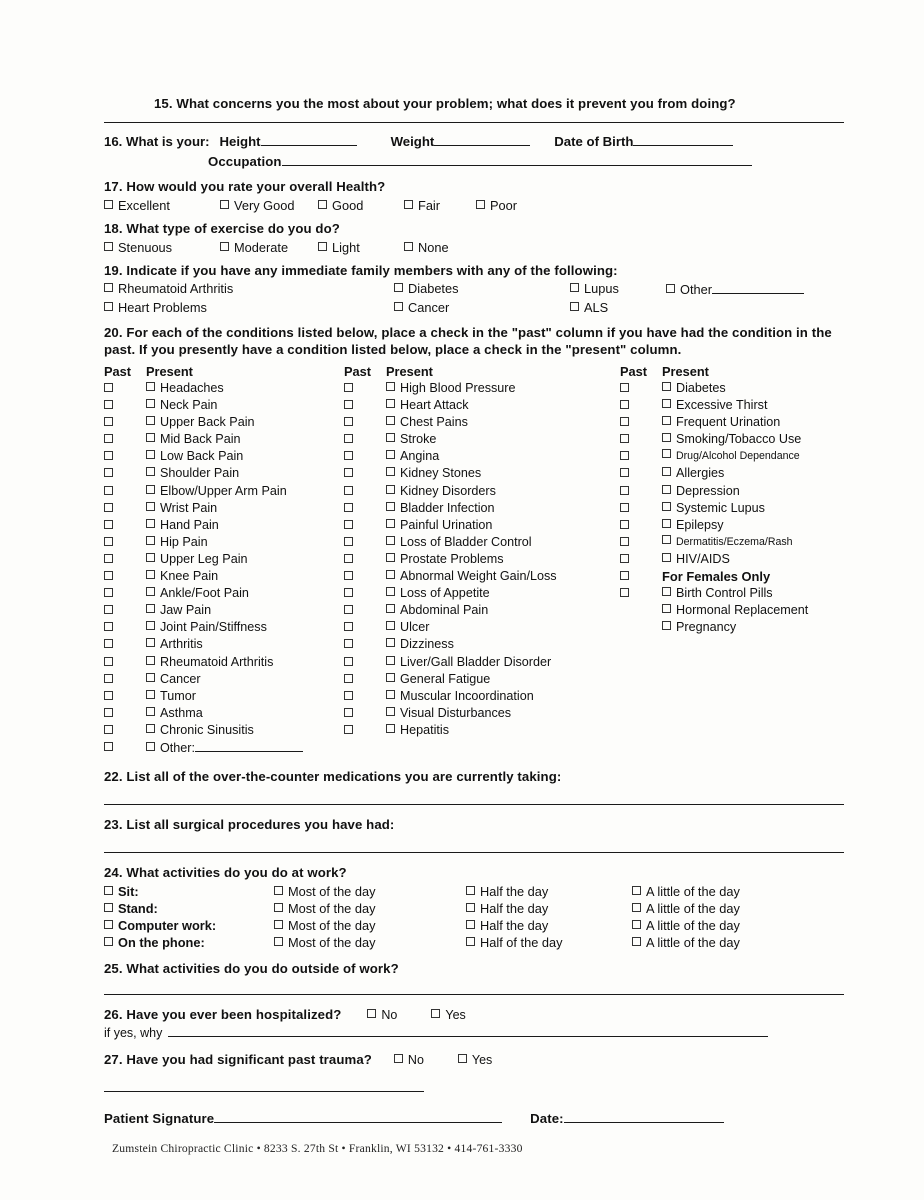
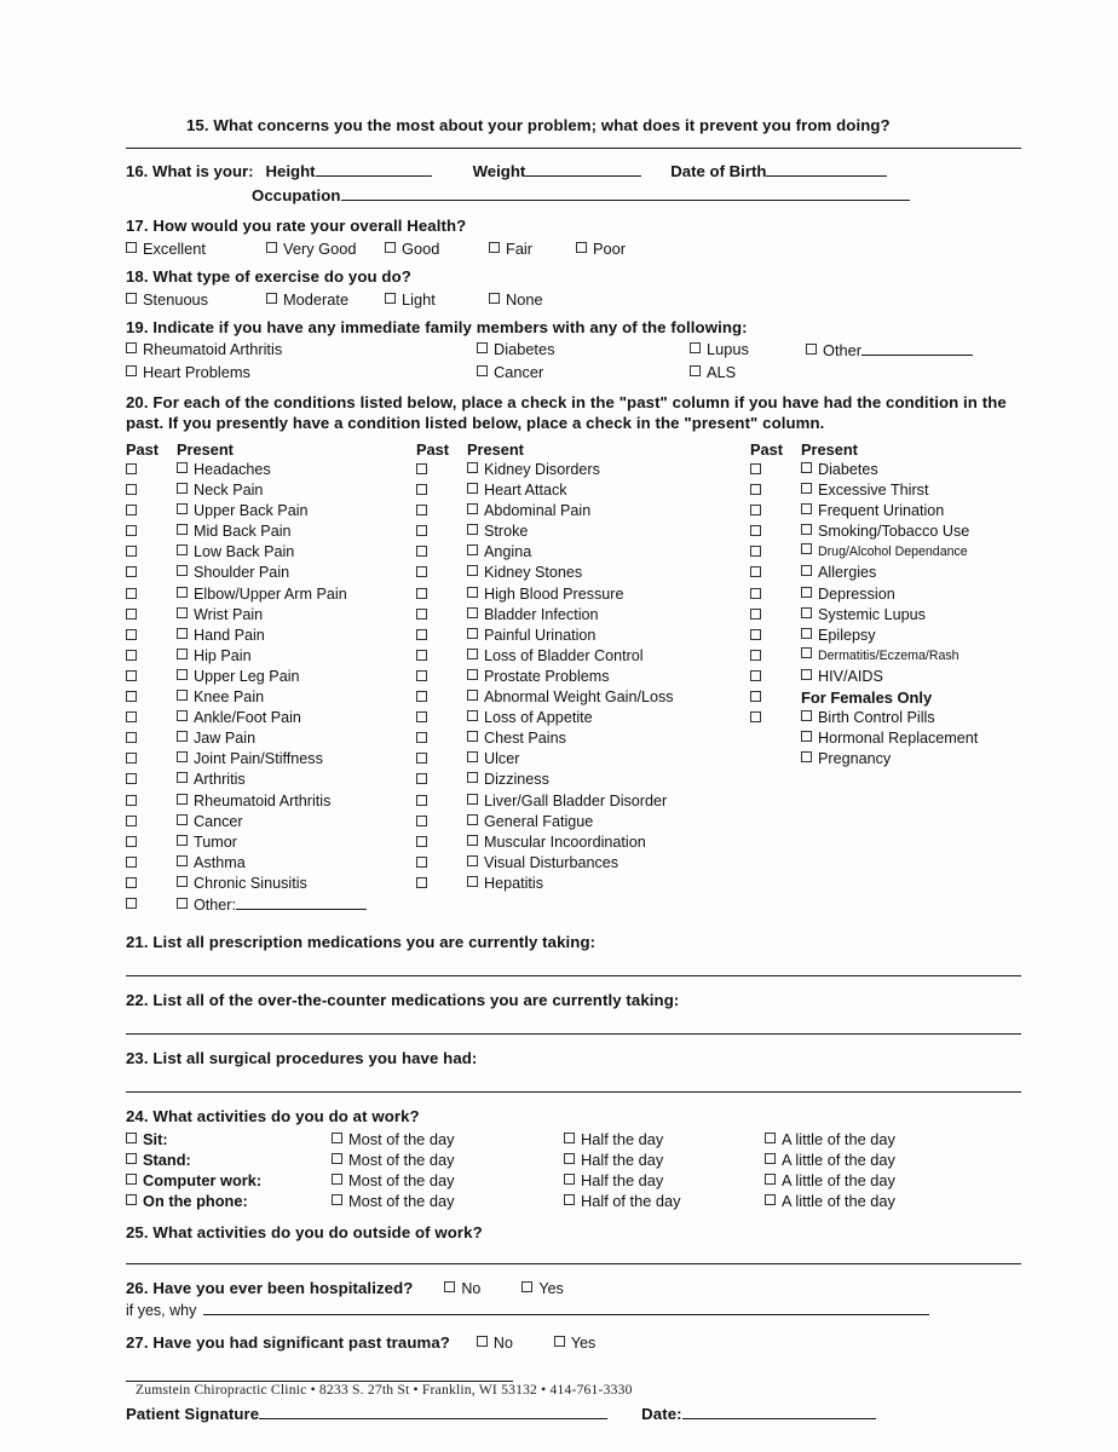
  15. What concerns you the most about your problem; what does it prevent you from doing?
  16. What is your:
  Height
  Weight
  Date of Birth
  Occupation
  17. How would you rate your overall Health?
  Excellent
  Very Good
  Good
  Fair
  Poor
  18. What type of exercise do you do?
  Stenuous
  Moderate
  Light
  None
  19. Indicate if you have any immediate family members with any of the following:
  Rheumatoid Arthritis
  Diabetes
  Lupus
  Other
  Heart Problems
  Cancer
  ALS
  20. For each of the conditions listed below, place a check in the "past" column if you have had the condition in the past. If you presently have a condition listed below, place a check in the "present" column.
  Past
  Present
  Past
  Present
  Past
  Present
  Headaches
  Neck Pain
  Upper Back Pain
  Mid Back Pain
  Low Back Pain
  Shoulder Pain
  Elbow/Upper Arm Pain
  Wrist Pain
  Hand Pain
  Hip Pain
  Upper Leg Pain
  Knee Pain
  Ankle/Foot Pain
  Jaw Pain
  Joint Pain/Stiffness
  Arthritis
  Rheumatoid Arthritis
  Cancer
  Tumor
  Asthma
  Chronic Sinusitis
  Other:
- High Blood Pressure
+ Kidney Disorders
  Heart Attack
- Chest Pains
+ Abdominal Pain
  Stroke
  Angina
  Kidney Stones
- Kidney Disorders
+ High Blood Pressure
  Bladder Infection
  Painful Urination
  Loss of Bladder Control
  Prostate Problems
  Abnormal Weight Gain/Loss
  Loss of Appetite
- Abdominal Pain
+ Chest Pains
  Ulcer
  Dizziness
  Liver/Gall Bladder Disorder
  General Fatigue
  Muscular Incoordination
  Visual Disturbances
  Hepatitis
  Diabetes
  Excessive Thirst
  Frequent Urination
  Smoking/Tobacco Use
  Drug/Alcohol Dependance
  Allergies
  Depression
  Systemic Lupus
  Epilepsy
  Dermatitis/Eczema/Rash
  HIV/AIDS
  For Females Only
  Birth Control Pills
  Hormonal Replacement
  Pregnancy
+ 21. List all prescription medications you are currently taking:
  22. List all of the over-the-counter medications you are currently taking:
  23. List all surgical procedures you have had:
  24. What activities do you do at work?
  Sit:
  Most of the day
  Half the day
  A little of the day
  Stand:
  Most of the day
  Half the day
  A little of the day
  Computer work:
  Most of the day
  Half the day
  A little of the day
  On the phone:
  Most of the day
  Half of the day
  A little of the day
  25. What activities do you do outside of work?
  26. Have you ever been hospitalized?
  No
  Yes
  if yes, why
  27. Have you had significant past trauma?
  No
  Yes
  Patient Signature
  Date:
  Zumstein Chiropractic Clinic • 8233 S. 27th St • Franklin, WI 53132 • 414-761-3330
